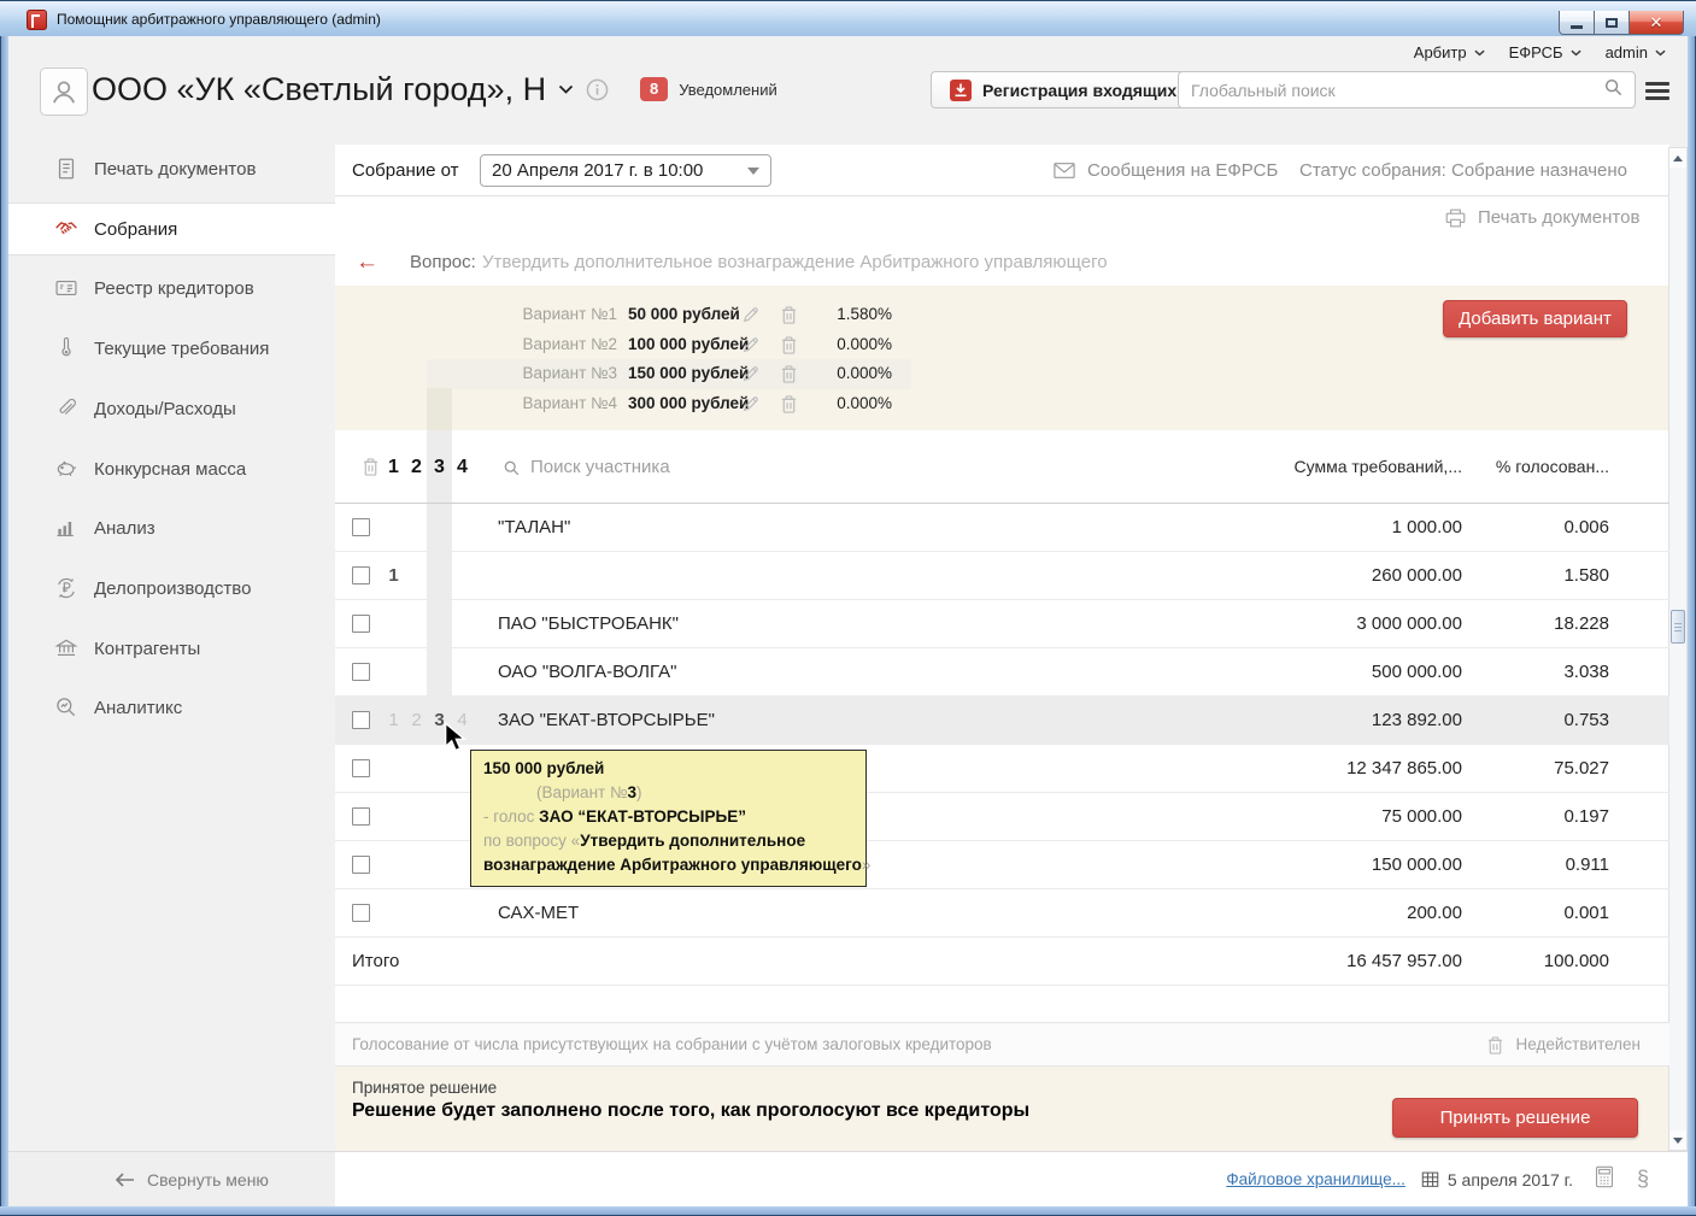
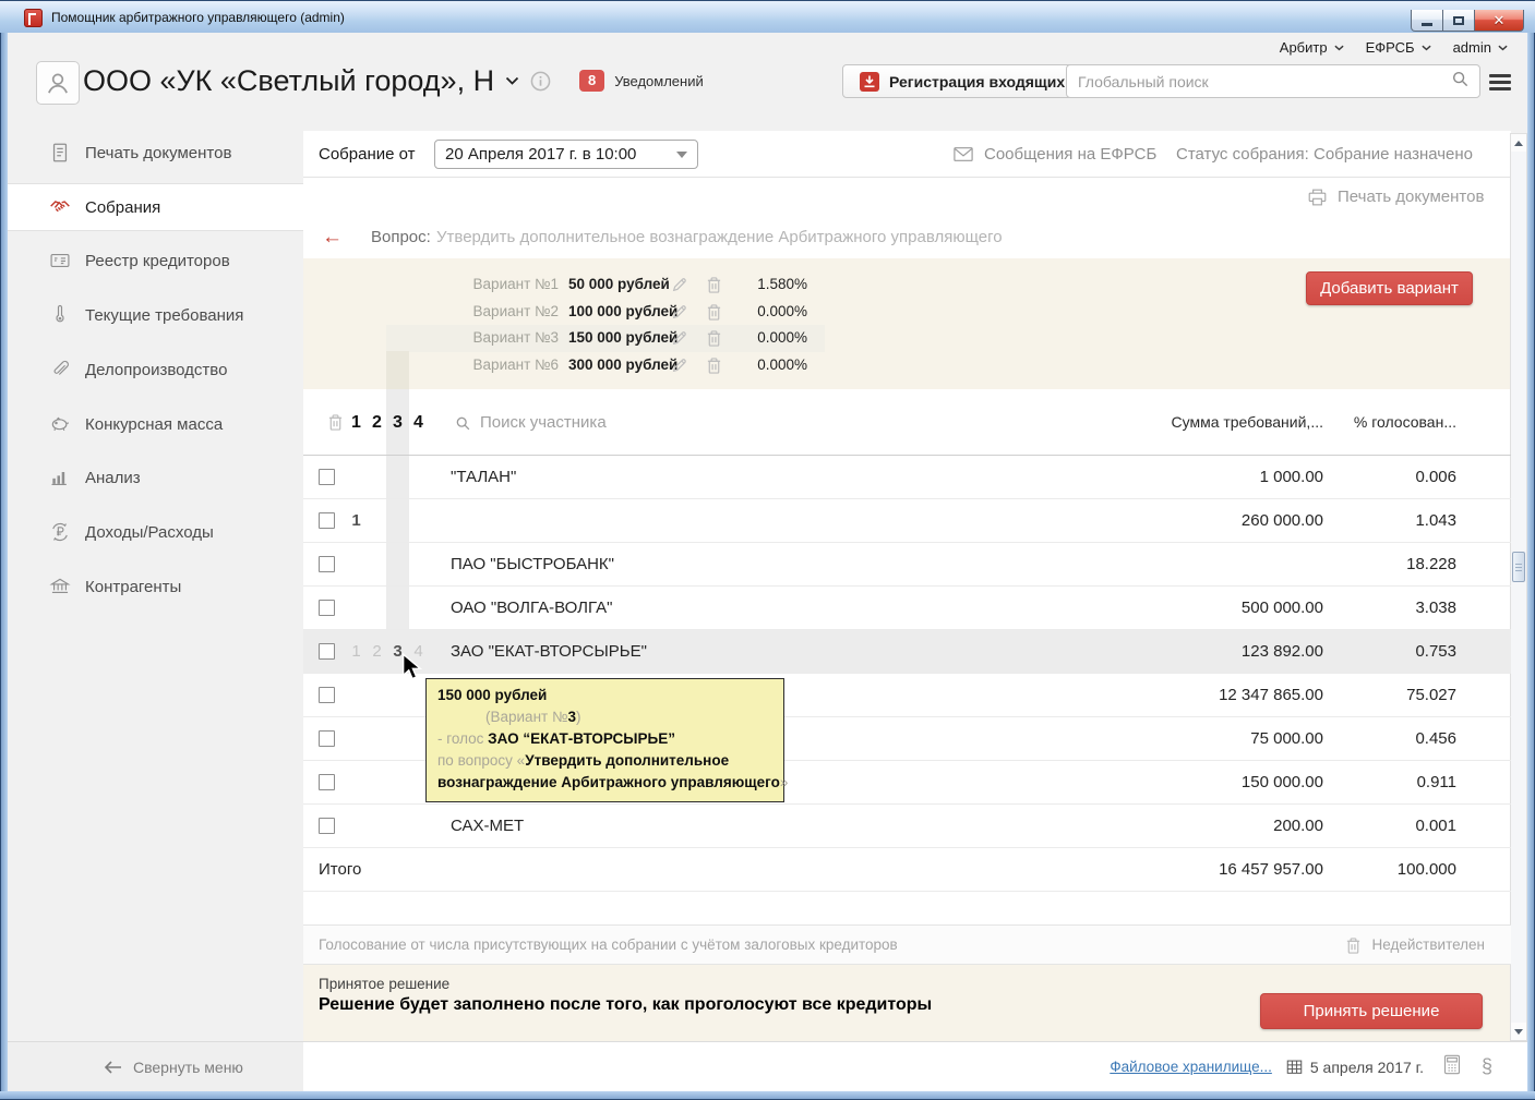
  Помощник арбитражного управляющего (admin)
  ✕
  Арбитр
  ЕФРСБ
  admin
  ООО «УК «Светлый город», Н
  8
  Уведомлений
  Регистрация входящих
  Глобальный поиск
  Печать документов
  Собрания
  Реестр кредиторов
  Текущие требования
- Доходы/Расходы
+ Делопроизводство
  Конкурсная масса
  Анализ
- Делопроизводство
+ Доходы/Расходы
  Контрагенты
- Аналитикс
  Свернуть меню
  Собрание от
  20 Апреля 2017 г. в 10:00
  Сообщения на ЕФРСБ
  Статус собрания: Собрание назначено
  Печать документов
  ←
  Вопрос:
  Утвердить дополнительное вознаграждение Арбитражного управляющего
  Вариант №1
  50 000 рублей
  1.580%
  Вариант №2
  100 000 рублей
  0.000%
  Вариант №3
  150 000 рублей
  0.000%
- Вариант №4
+ Вариант №6
  300 000 рублей
  0.000%
  Добавить вариант
  1
  2
  3
  4
  Поиск участника
  Сумма требований,...
  % голосован...
  "ТАЛАН"
  1 000.00
  0.006
  1
  260 000.00
- 1.580
+ 1.043
  ПАО "БЫСТРОБАНК"
- 3 000 000.00
  18.228
  ОАО "ВОЛГА-ВОЛГА"
  500 000.00
  3.038
  1
  2
  3
  4
  ЗАО "ЕКАТ-ВТОРСЫРЬЕ"
  123 892.00
  0.753
  12 347 865.00
  75.027
  75 000.00
- 0.197
+ 0.456
  150 000.00
  0.911
  САХ-МЕТ
  200.00
  0.001
  Итого
  16 457 957.00
  100.000
  150 000 рублей
  (Вариант №3)
  - голос ЗАО “ЕКАТ-ВТОРСЫРЬЕ”
  по вопросу «Утвердить дополнительное
  вознаграждение Арбитражного управляющего»
  Голосование от числа присутствующих на собрании с учётом залоговых кредиторов
  Недействителен
  Принятое решение
  Решение будет заполнено после того, как проголосуют все кредиторы
  Принять решение
  Файловое хранилище...
  5 апреля 2017 г.
  §
